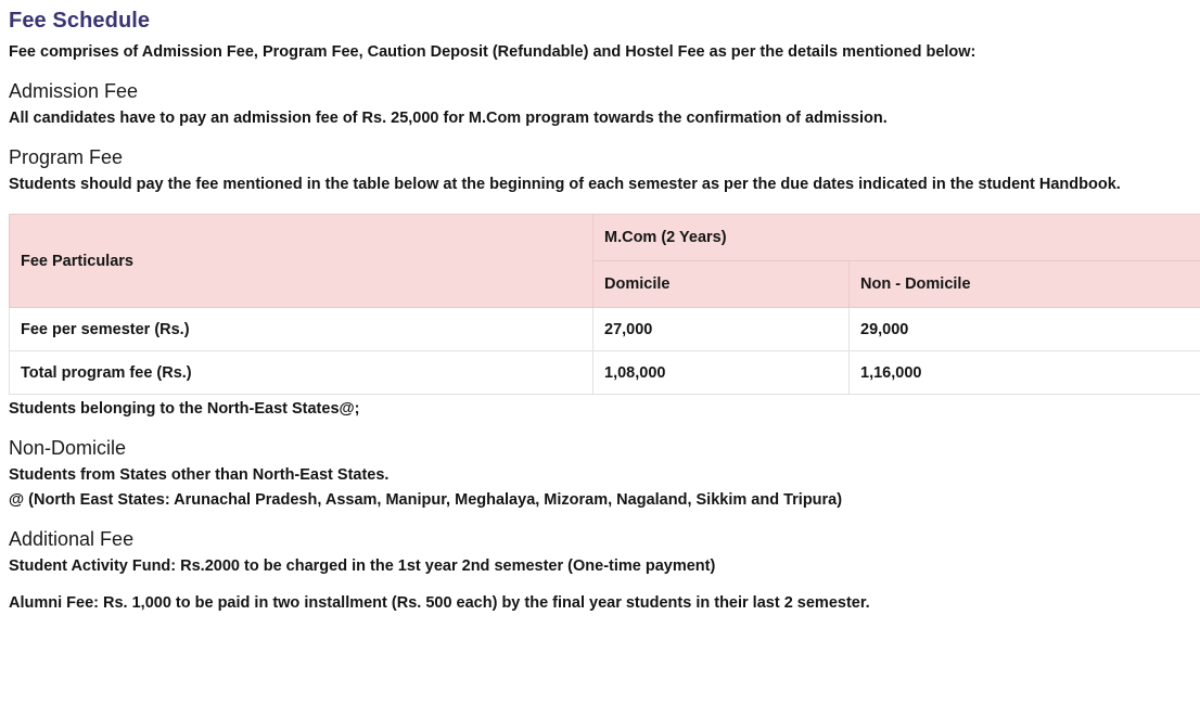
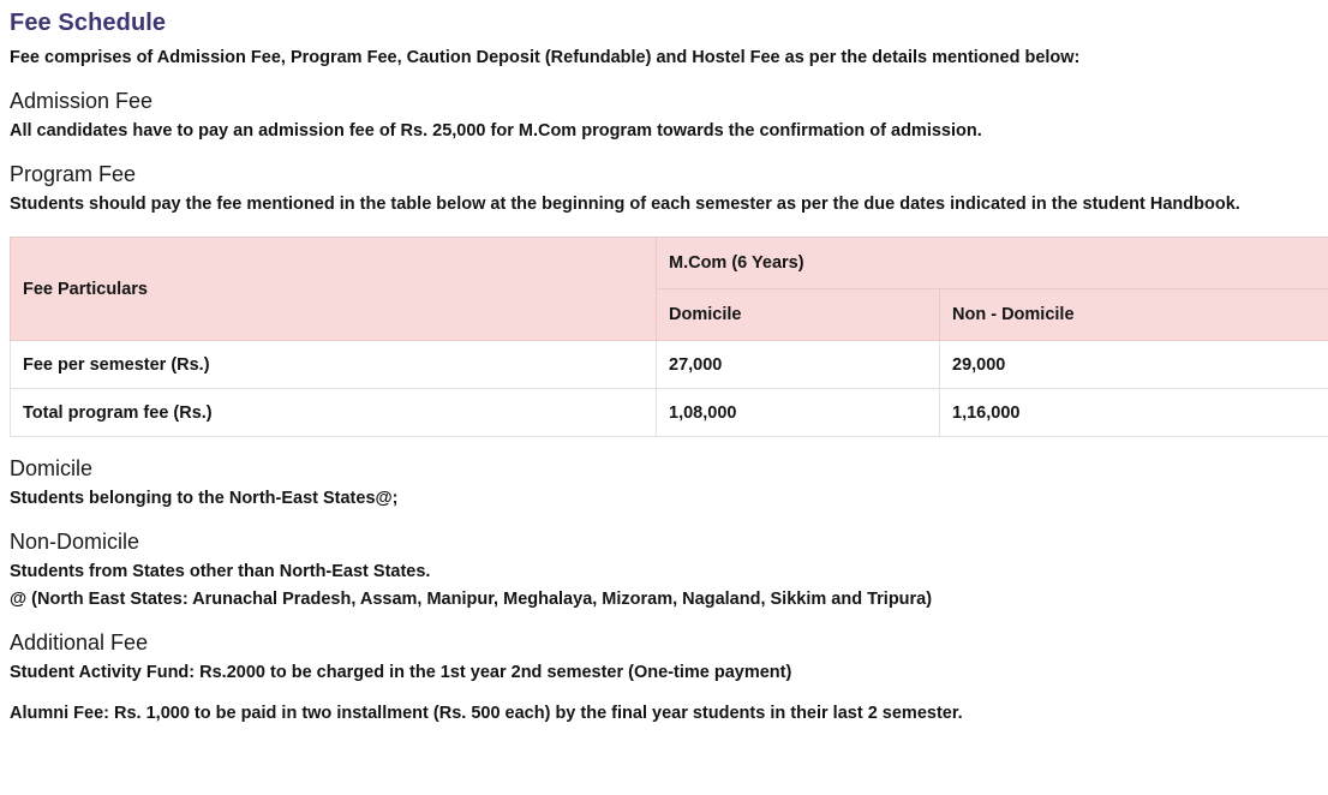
  Fee Schedule
  Fee comprises of Admission Fee, Program Fee, Caution Deposit (Refundable) and Hostel Fee as per the details mentioned below:
  Admission Fee
  All candidates have to pay an admission fee of Rs. 25,000 for M.Com program towards the confirmation of admission.
  Program Fee
  Students should pay the fee mentioned in the table below at the beginning of each semester as per the due dates indicated in the student Handbook.
- Fee Particulars	M.Com (2 Years)
+ Fee Particulars	M.Com (6 Years)
  Domicile	Non - Domicile
  Fee per semester (Rs.)	27,000	29,000
  Total program fee (Rs.)	1,08,000	1,16,000
+ Domicile
  Students belonging to the North-East States@;
  Non-Domicile
  Students from States other than North-East States.
  @ (North East States: Arunachal Pradesh, Assam, Manipur, Meghalaya, Mizoram, Nagaland, Sikkim and Tripura)
  Additional Fee
  Student Activity Fund: Rs.2000 to be charged in the 1st year 2nd semester (One-time payment)
  Alumni Fee: Rs. 1,000 to be paid in two installment (Rs. 500 each) by the final year students in their last 2 semester.
